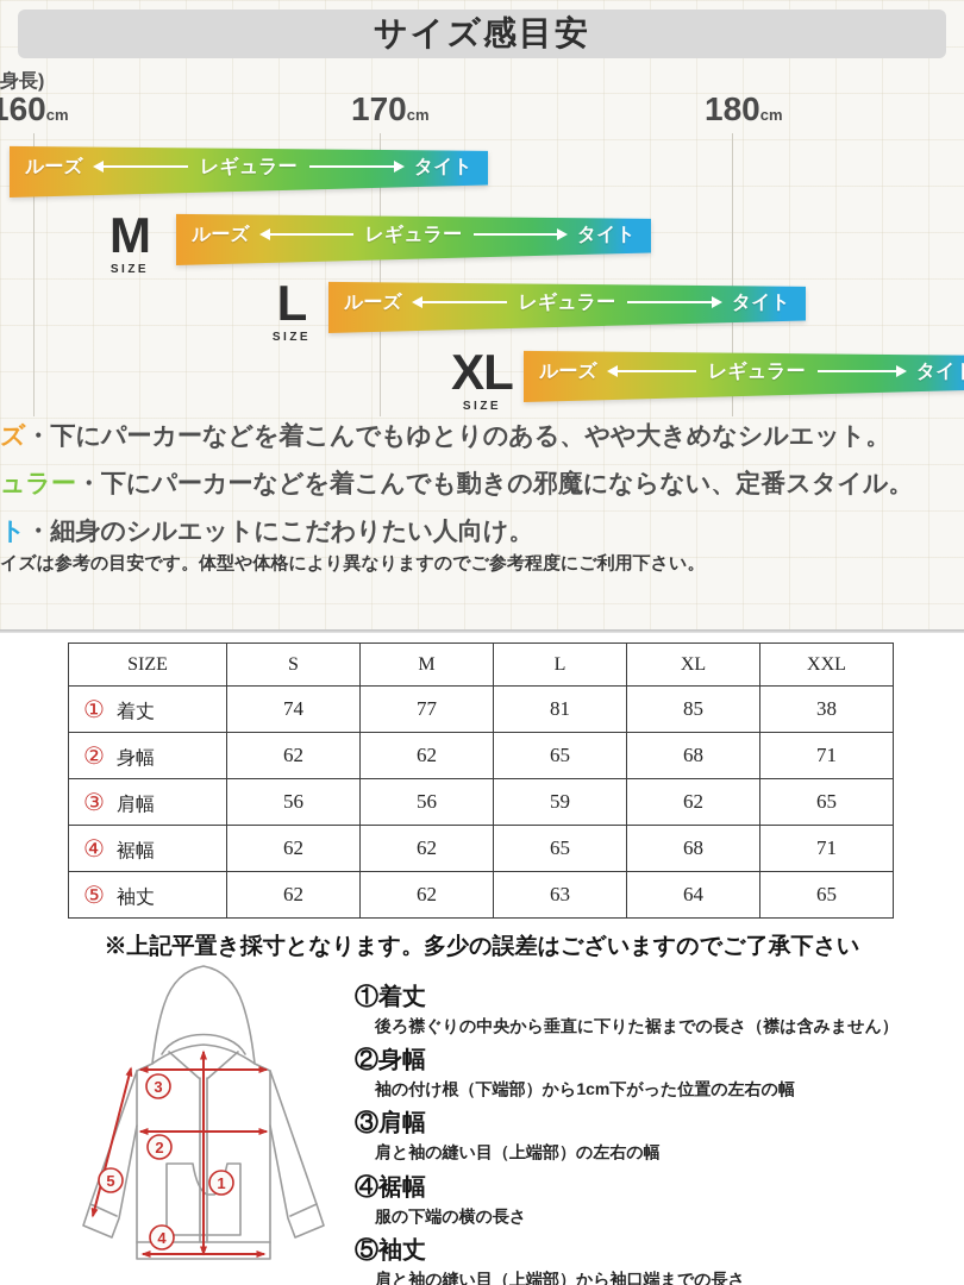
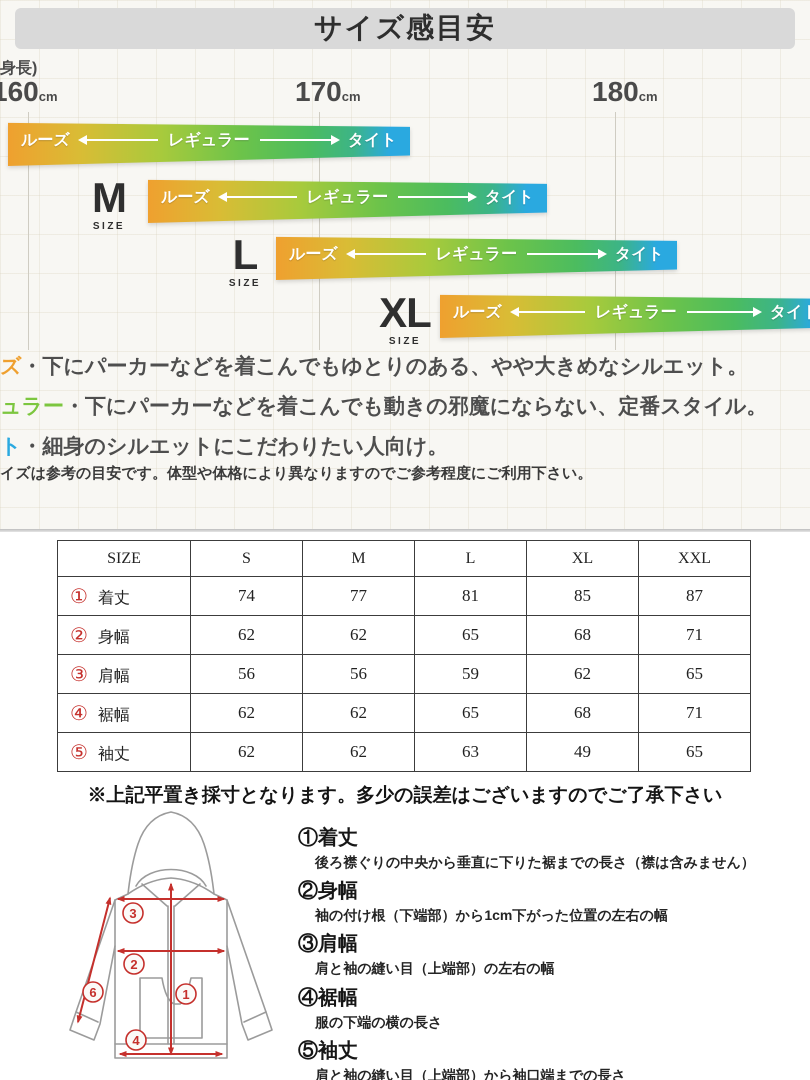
  サイズ感目安
  身長)
  60cm
  170cm
  180cm
  ルーズ
  レギュラー
  タイト
  M
  SIZE
  ルーズ
  レギュラー
  タイト
  L
  SIZE
  ルーズ
  レギュラー
  タイト
  XL
  SIZE
  ルーズ
  レギュラー
  ズ・下にパーカーなどを着こんでもゆとりのある、やや大きめなシルエット。
  ュラー・下にパーカーなどを着こんでも動きの邪魔にならない、定番スタイル。
  ト・細身のシルエットにこだわりたい人向け。
  イズは参考の目安です。体型や体格により異なりますのでご参考程度にご利用下さい。
  SIZE	S	M	L	XL	XXL
- ① 着丈	74	77	81	85	38
+ ① 着丈	74	77	81	85	87
  ② 身幅	62	62	65	68	71
  ③ 肩幅	56	56	59	62	65
  ④ 裾幅	62	62	65	68	71
- ⑤ 袖丈	62	62	63	64	65
+ ⑤ 袖丈	62	62	63	49	65
  ※上記平置き採寸となります。多少の誤差はございますのでご了承下さい
  3
  2
- 5
+ 6
  1
  4
  ①着丈
  後ろ襟ぐりの中央から垂直に下りた裾までの長さ（襟は含みません）
  ②身幅
  袖の付け根（下端部）から1cm下がった位置の左右の幅
  ③肩幅
  肩と袖の縫い目（上端部）の左右の幅
  ④裾幅
  服の下端の横の長さ
  ⑤袖丈
  肩と袖の縫い目（上端部）から袖口端までの長さ
